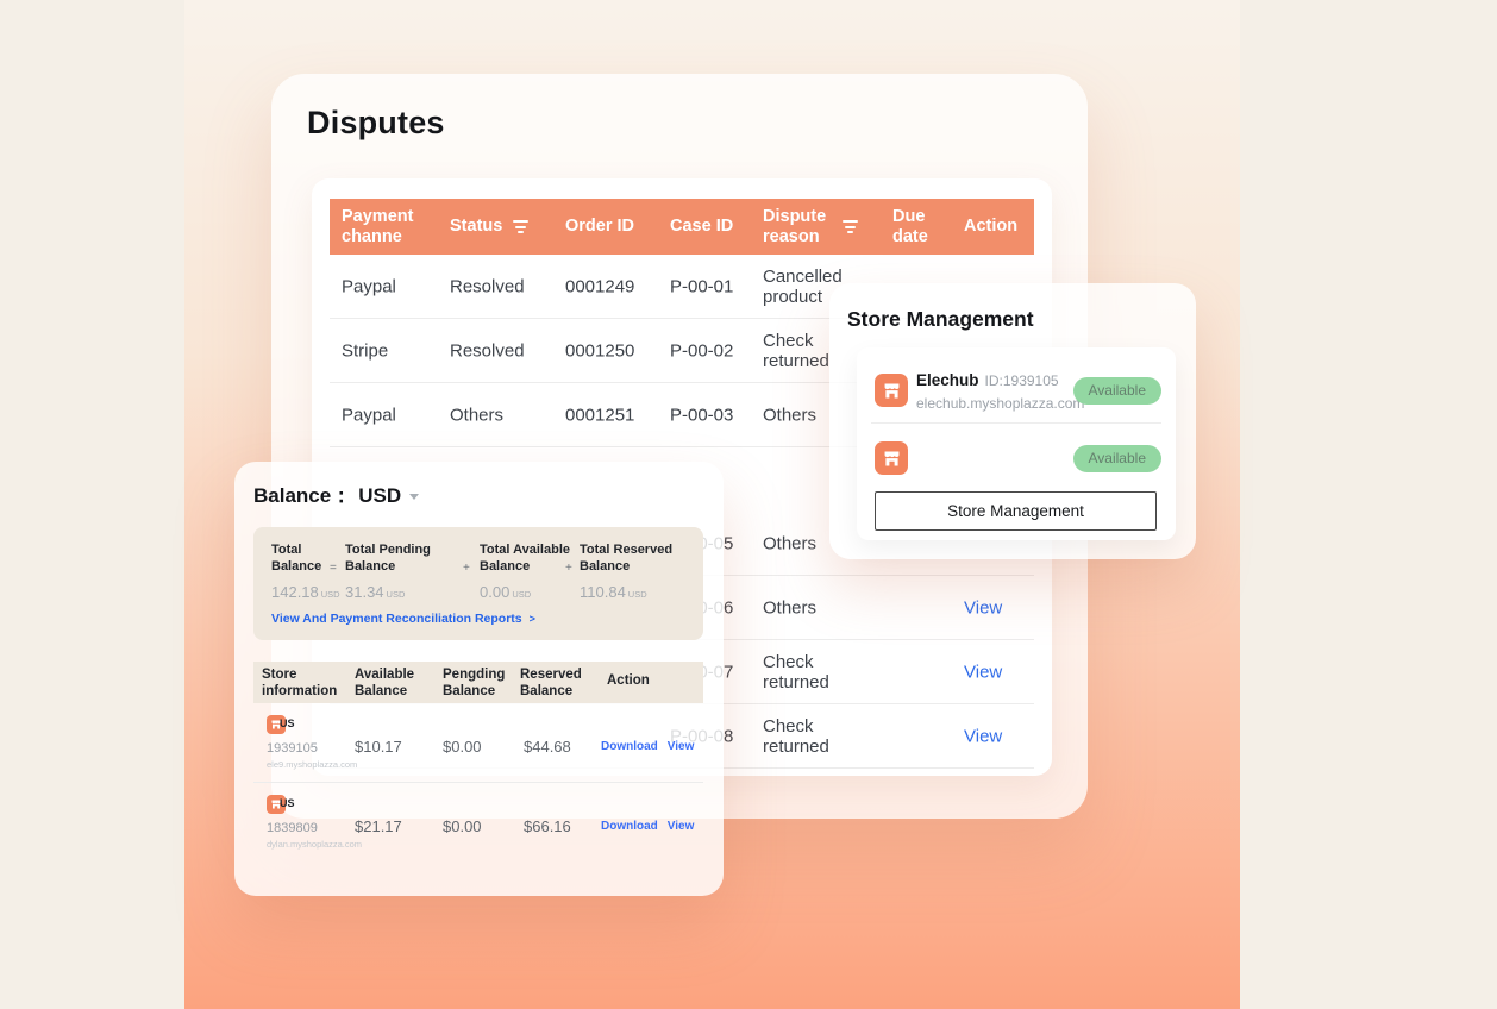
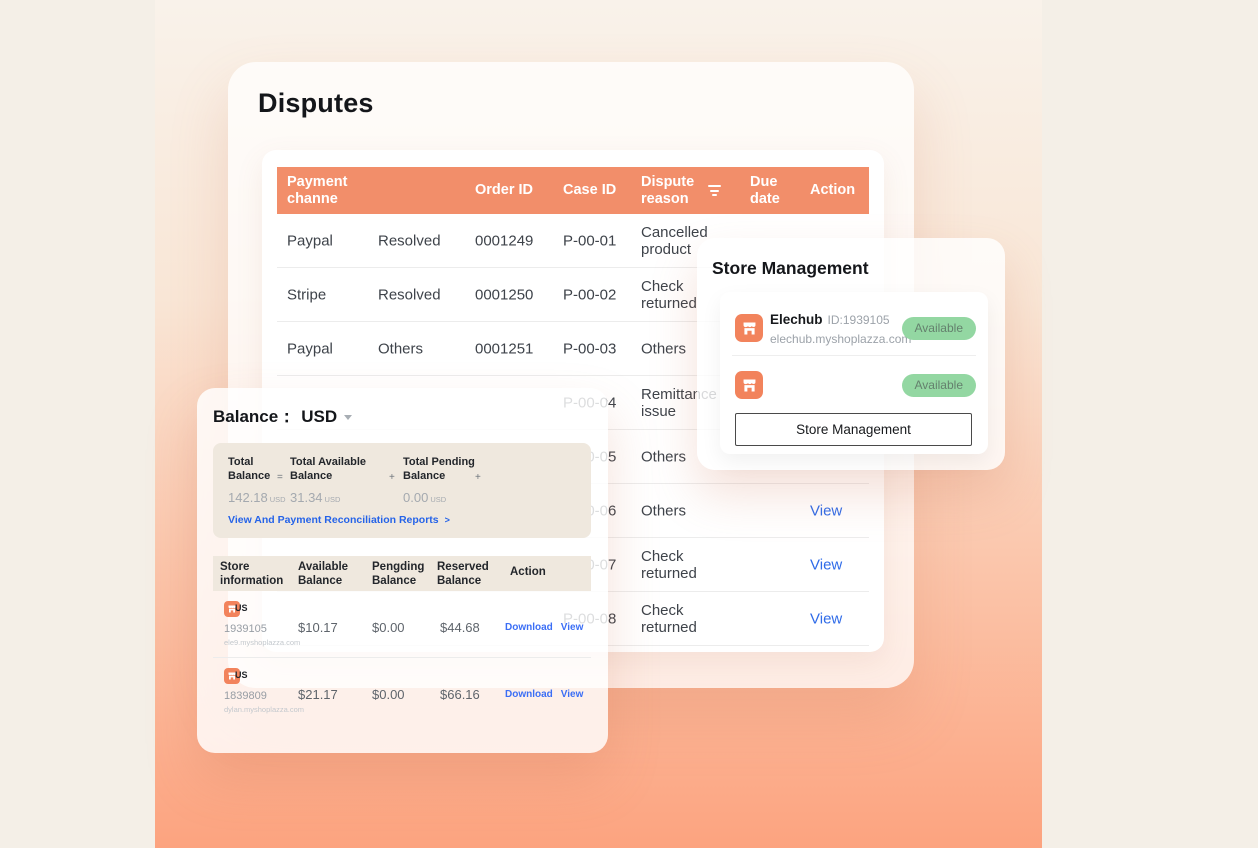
  Disputes
  Payment channe
- Status
  Order ID
  Case ID
  Dispute reason
  Due date
  Action
  Paypal
  Resolved
  0001249
  P-00-01
  Cancelled product
  Stripe
  Resolved
  0001250
  P-00-02
  Check returned
  Paypal
  Others
  0001251
  P-00-03
  Others
+ P-00-04
+ Remittance issue
  Others
  Others
  View
  Check returned
  View
  P-00-08
  Check returned
  View
  Store Management
  Elechub ID:1939105
  elechub.myshoplazza.com
  Available
  Available
  Store Management
  Balance： USD
  Total Balance
  142.18 USD
  =
- Total Pending Balance
+ Total Available Balance
  31.34 USD
  +
- Total Available Balance
+ Total Pending Balance
  0.00 USD
  +
- Total Reserved Balance
- 110.84 USD
  View And Payment Reconciliation Reports >
  Store information
  Available Balance
  Pengding Balance
  Reserved Balance
  Action
  US
  1939105
  ele9.myshoplazza.com
  $10.17
  $0.00
  $44.68
  Download View
  US
  1839809
  dylan.myshoplazza.com
  $21.17
  $0.00
  $66.16
  Download View
